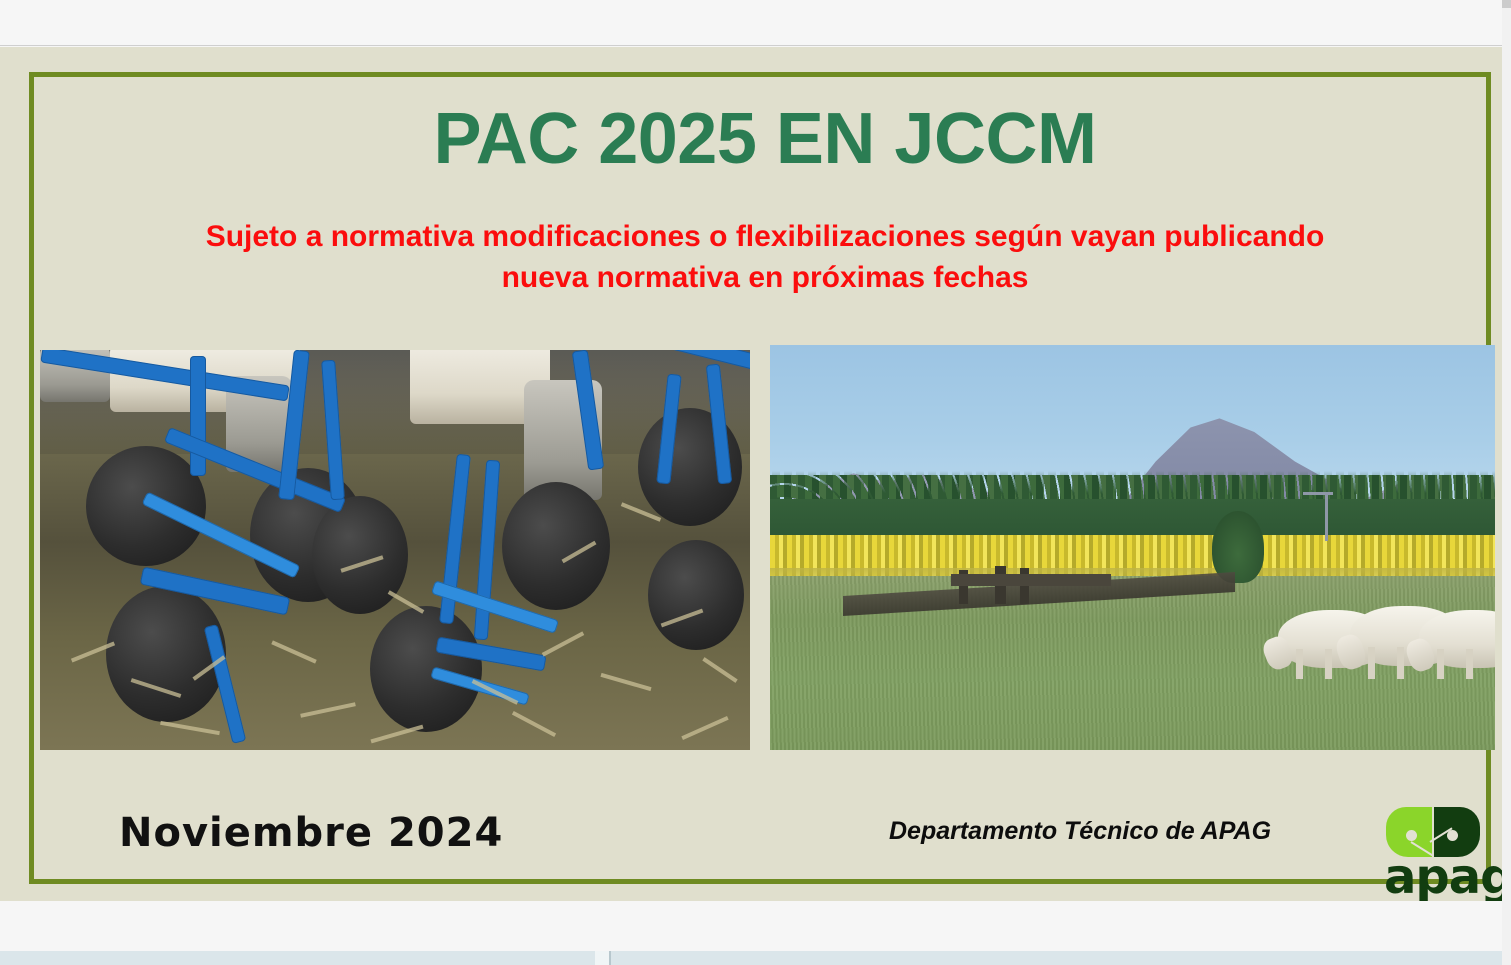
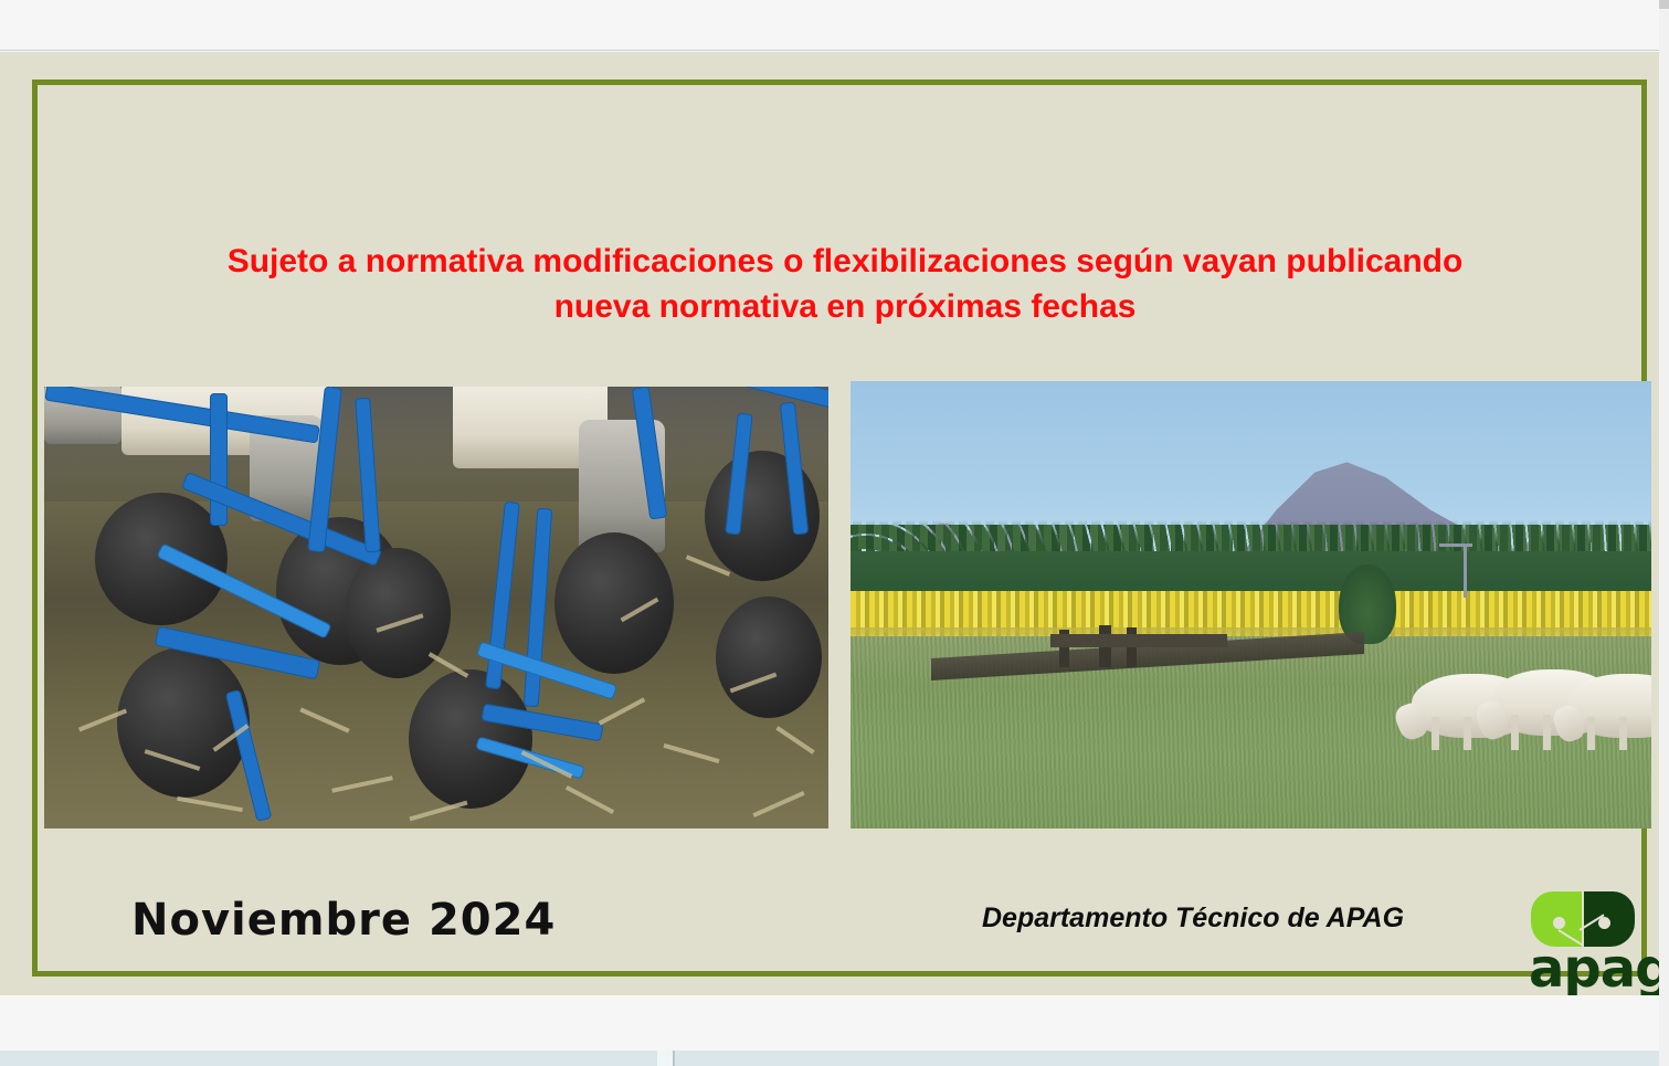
- PAC 2025 EN JCCM
  Sujeto a normativa modificaciones o flexibilizaciones según vayan publicando
  nueva normativa en próximas fechas
  Noviembre 2024
  Departamento Técnico de APAG
  apag
